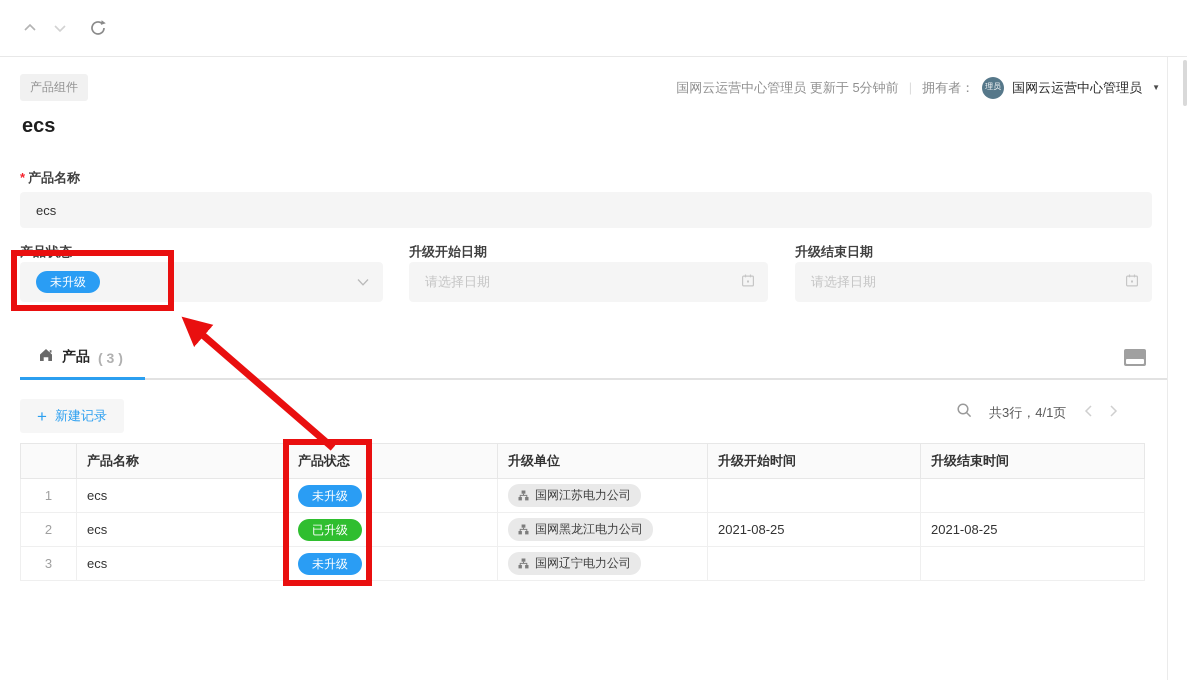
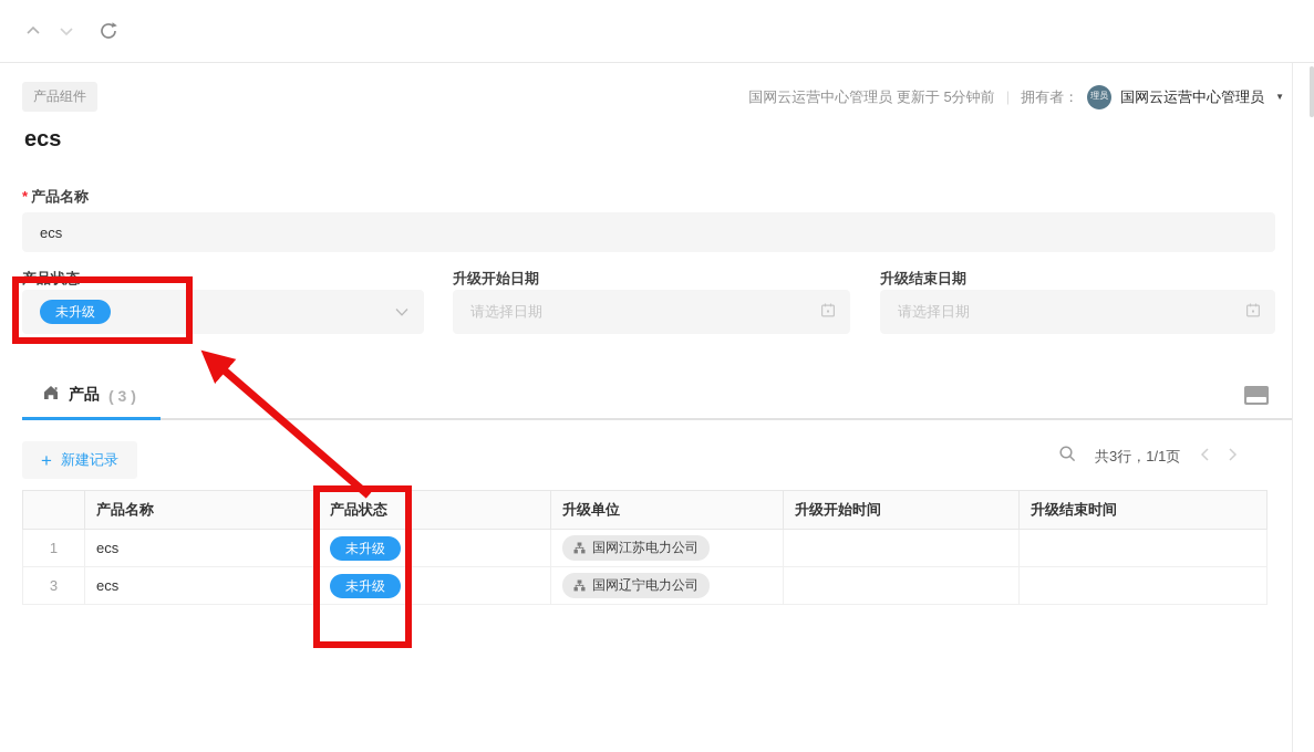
  产品组件
  国网云运营中心管理员 更新于 5分钟前
  |
  拥有者：
  理员
  国网云运营中心管理员
  ▼
  ecs
  * 产品名称
  ecs
  未升级
  升级开始日期
  请选择日期
  升级结束日期
  请选择日期
  产品
  ( 3 )
  +
  新建记录
- 共3行，4/1页
+ 共3行，1/1页
  	产品名称	产品状态	升级单位	升级开始时间	升级结束时间
  1	ecs	未升级	国网江苏电力公司
- 2	ecs	已升级	国网黑龙江电力公司	2021-08-25	2021-08-25
  3	ecs	未升级	国网辽宁电力公司
